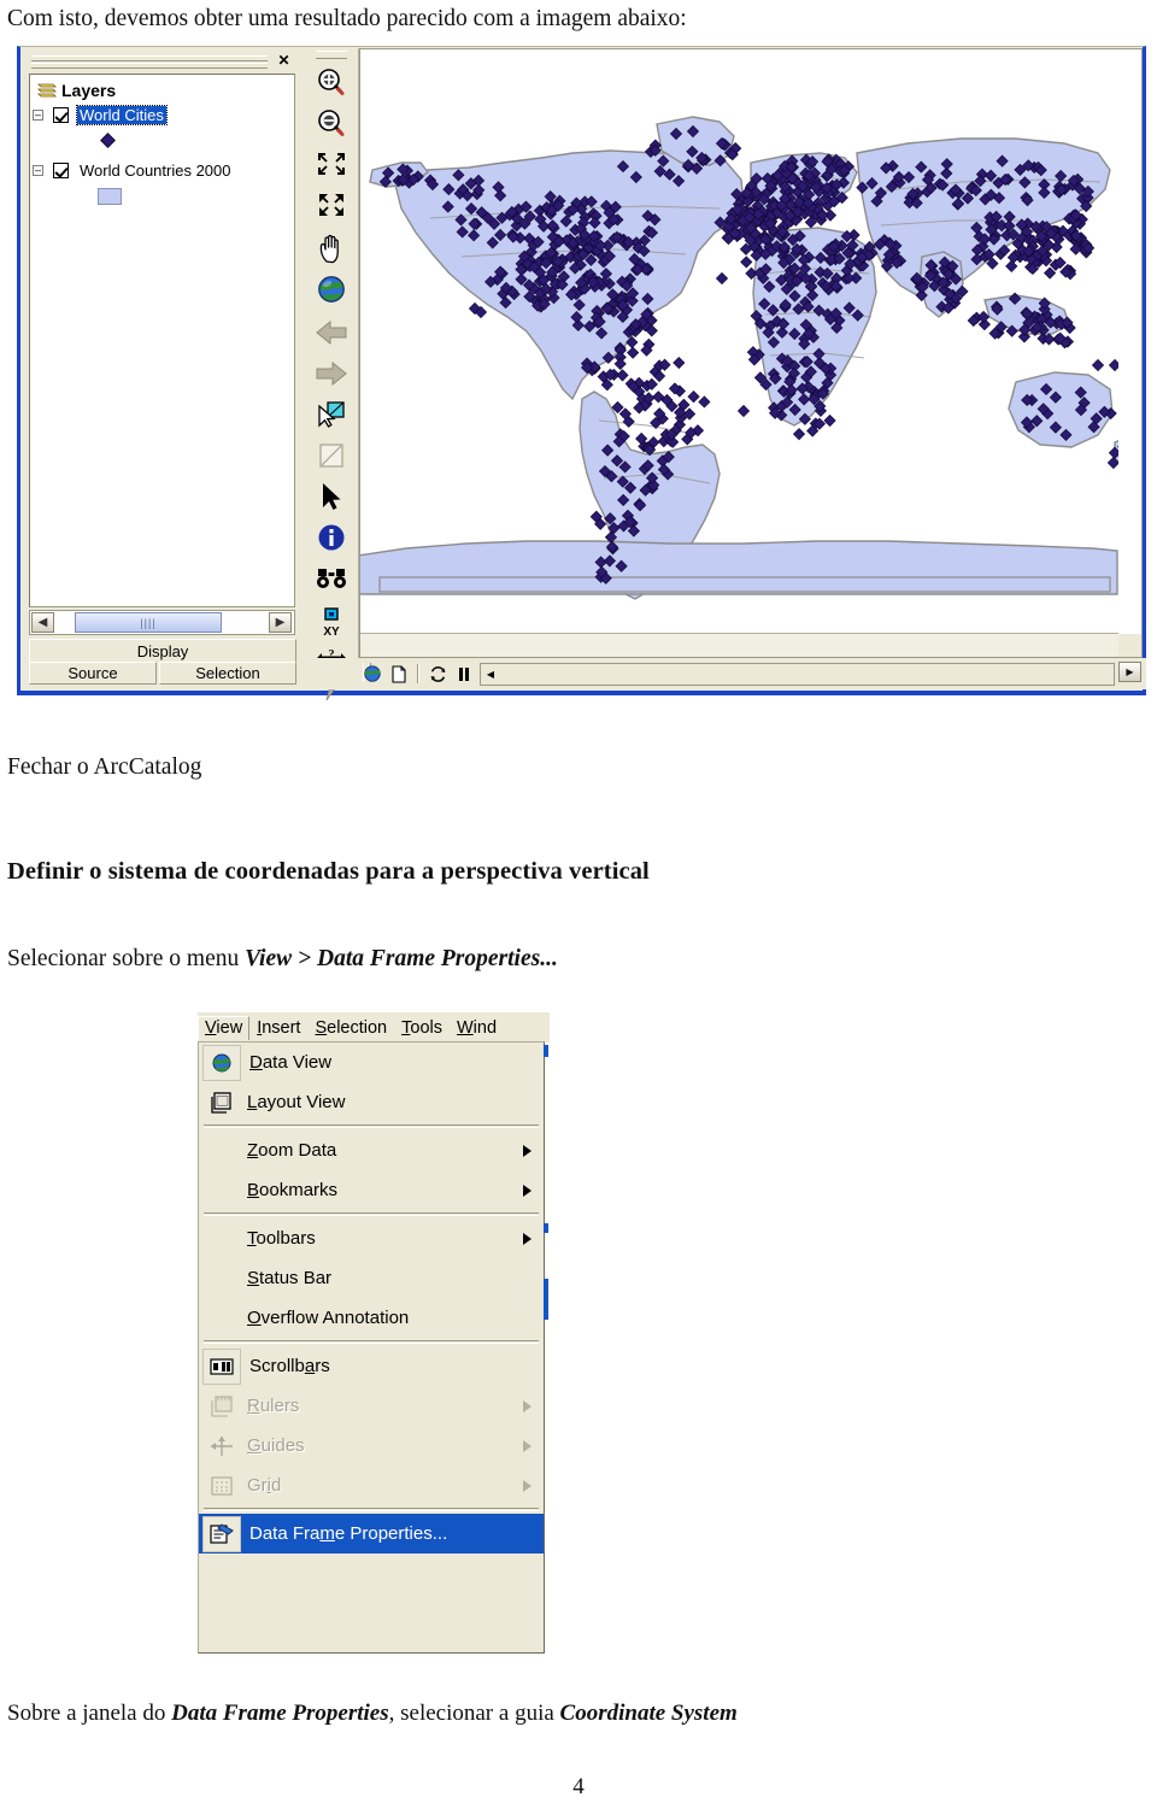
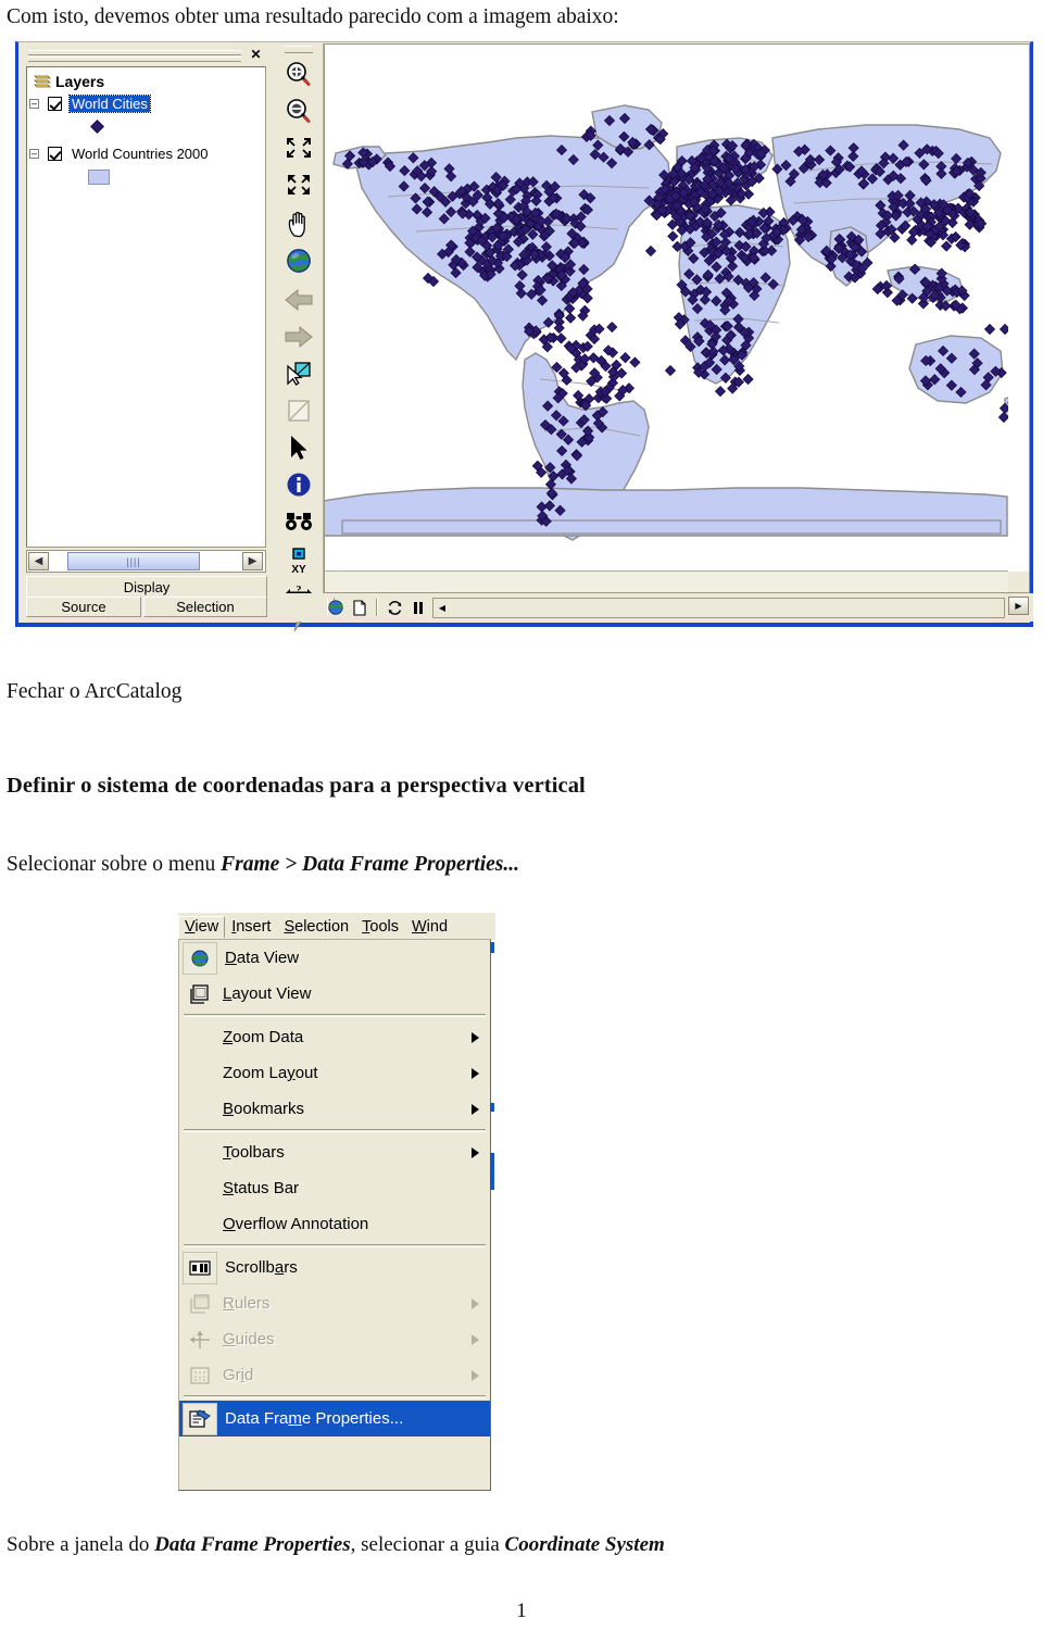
  Com isto, devemos obter uma resultado parecido com a imagem abaixo:
  Fechar o ArcCatalog
  Definir o sistema de coordenadas para a perspectiva vertical
- Selecionar sobre o menu View > Data Frame Properties...
+ Selecionar sobre o menu Frame > Data Frame Properties...
  Sobre a janela do Data Frame Properties, selecionar a guia Coordinate System
- 4
+ 1
  ✕
  Layers
  –
  World Cities
  –
  World Countries 2000
  ◀
  ||||
  ▶
  Display
  Source
  Selection
  XY
  ?
  ◀
  ▶
  View
  Insert
  Selection
  Tools
  Wind
  Data View
  Layout View
  Zoom Data
+ Zoom Layout
  Bookmarks
  Toolbars
  Status Bar
  Overflow Annotation
  Scrollbars
  Rulers
  Guides
  Grid
  Data Frame Properties...
